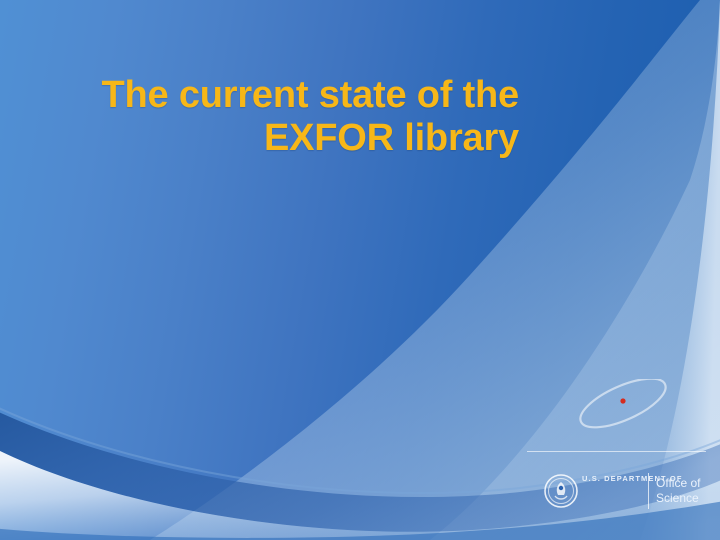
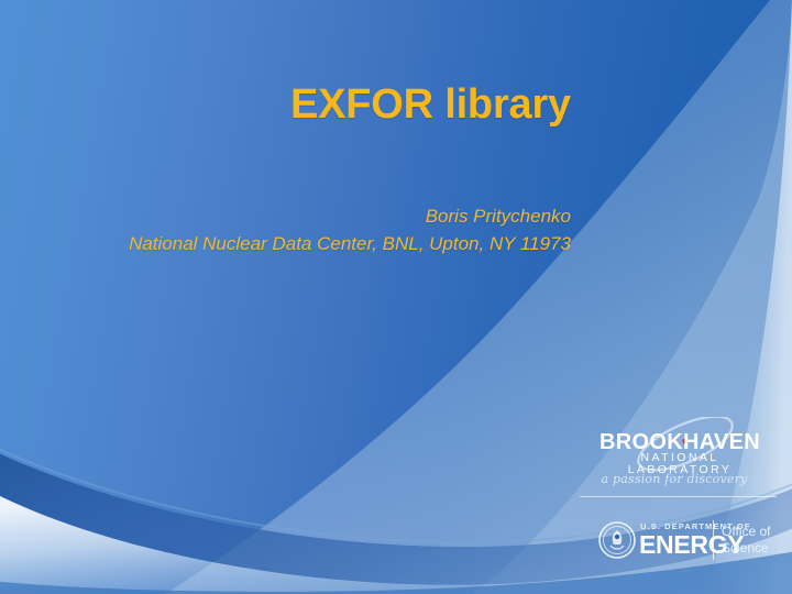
- The current state of the
  EXFOR library
+ Boris Pritychenko
+ National Nuclear Data Center, BNL, Upton, NY 11973
+ BROOKHAVEN
+ NATIONAL LABORATORY
+ a passion for discovery
  U.S. DEPARTMENT OF
+ ENERGY
  Office of
  Science
